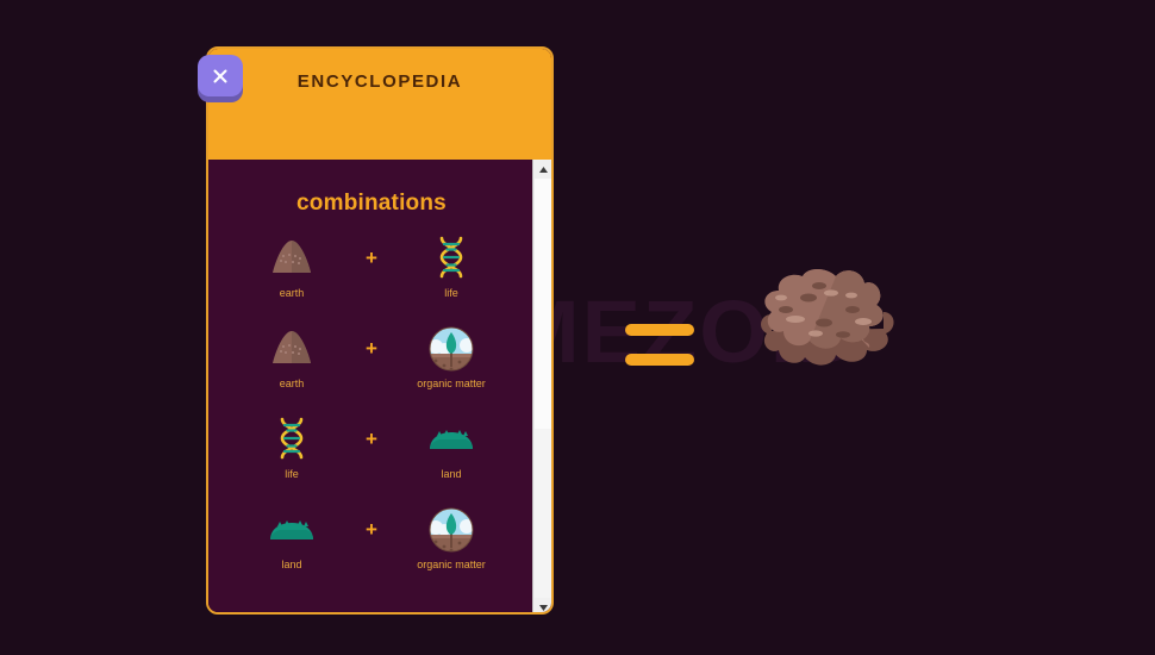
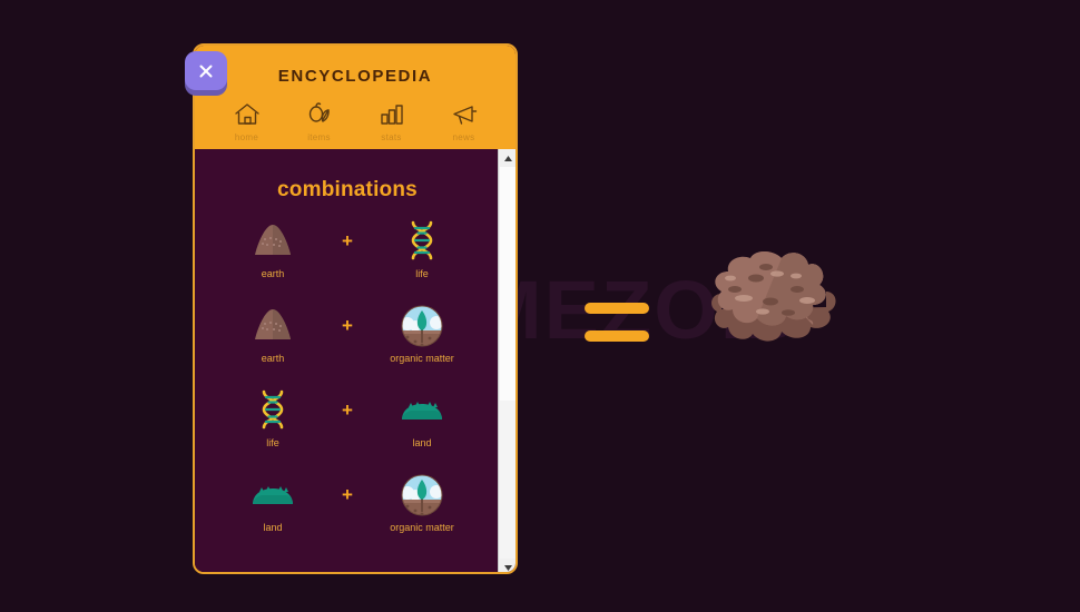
  ENCYCLOPEDIA
+ home
+ items
+ stats
+ news
  combinations
  earth
  +
  life
  earth
  +
  organic matter
  life
  +
  land
  land
  +
  organic matter
